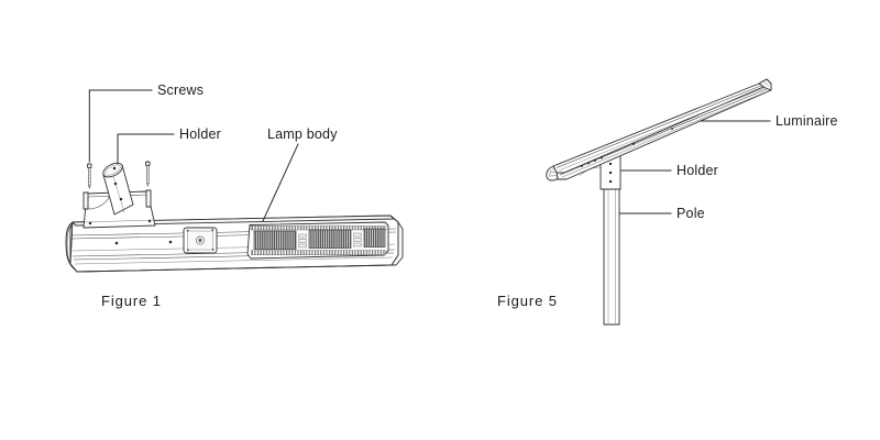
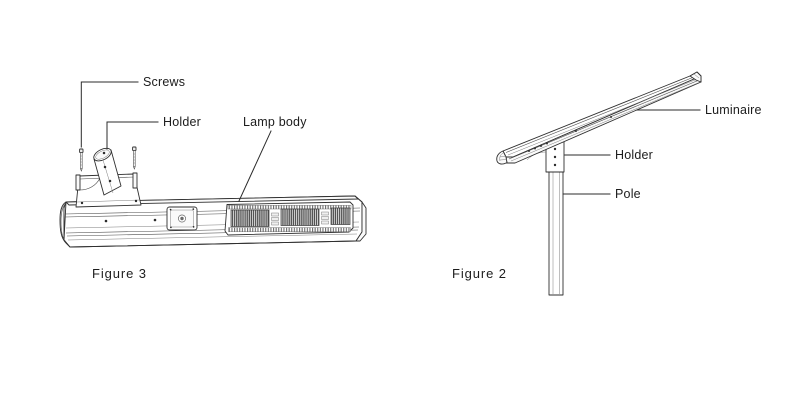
  Screws
  Holder
  Lamp body
- Figure 1
+ Figure 3
  Luminaire
  Holder
  Pole
- Figure 5
+ Figure 2
